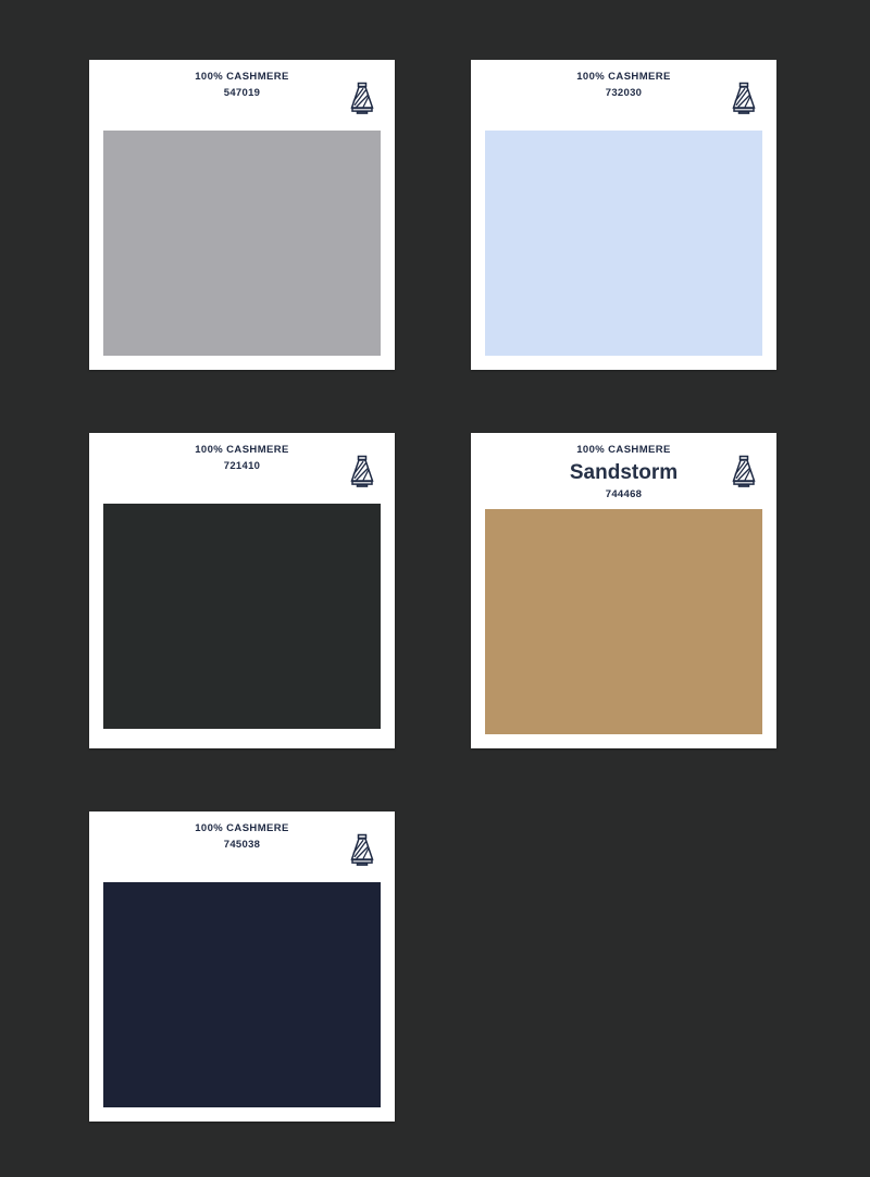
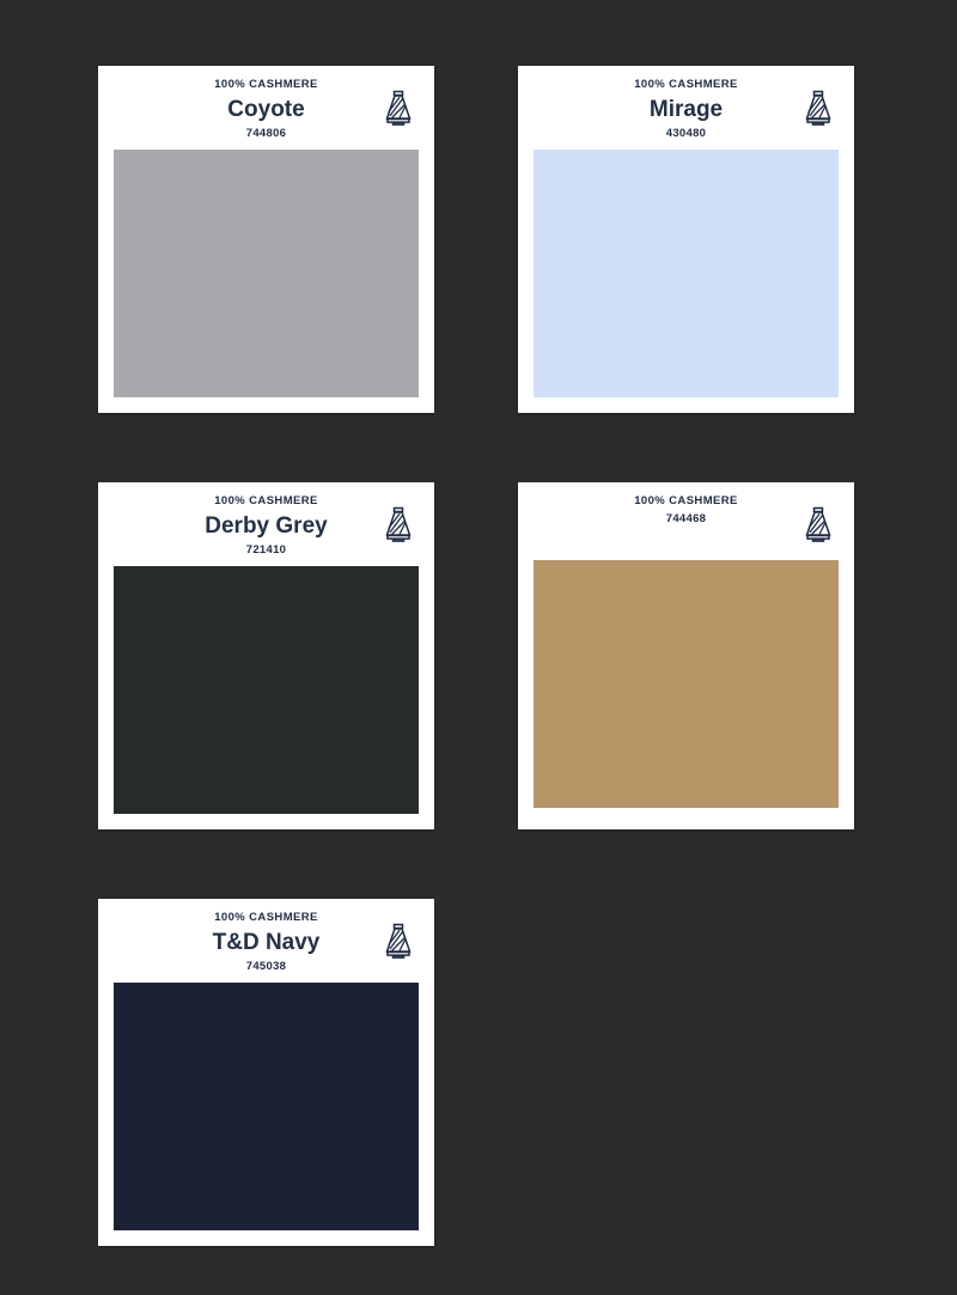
  100% CASHMERE
+ Coyote
- 547019
+ 744806
  100% CASHMERE
+ Mirage
- 732030
+ 430480
  100% CASHMERE
+ Derby Grey
  721410
  100% CASHMERE
- Sandstorm
  744468
  100% CASHMERE
+ T&D Navy
  745038
